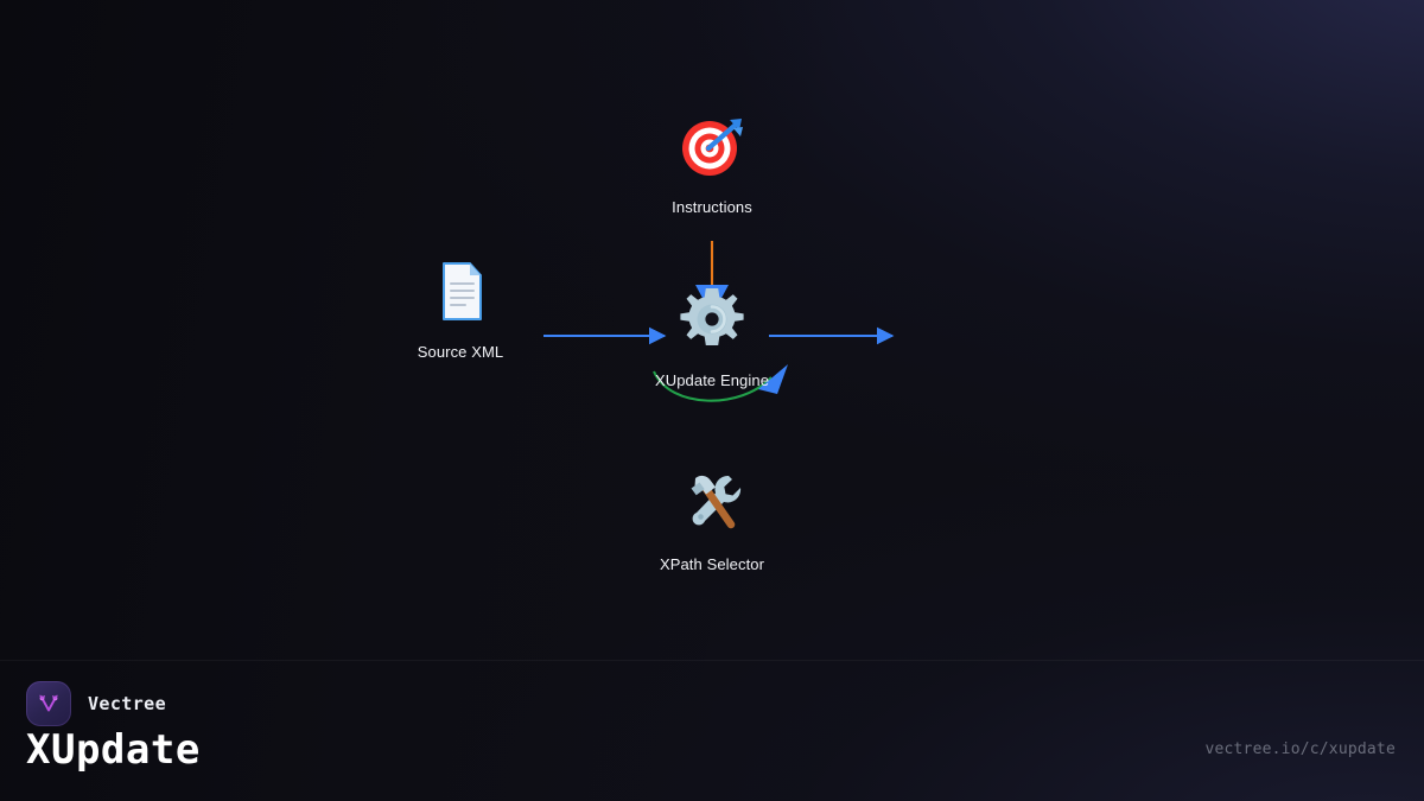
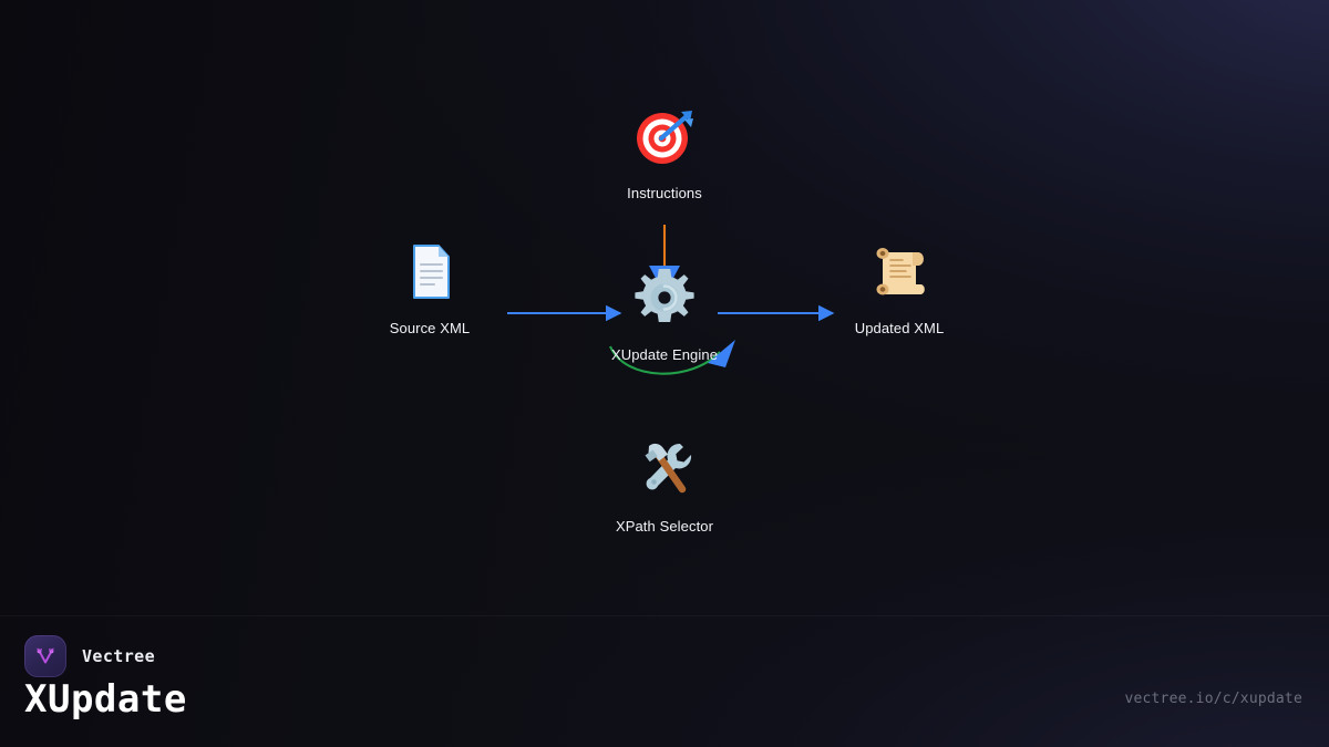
  Instructions
  Source XML
  XUpdate Engine
+ Updated XML
  XPath Selector
  Vectree
  XUpdate
  vectree.io/c/xupdate
